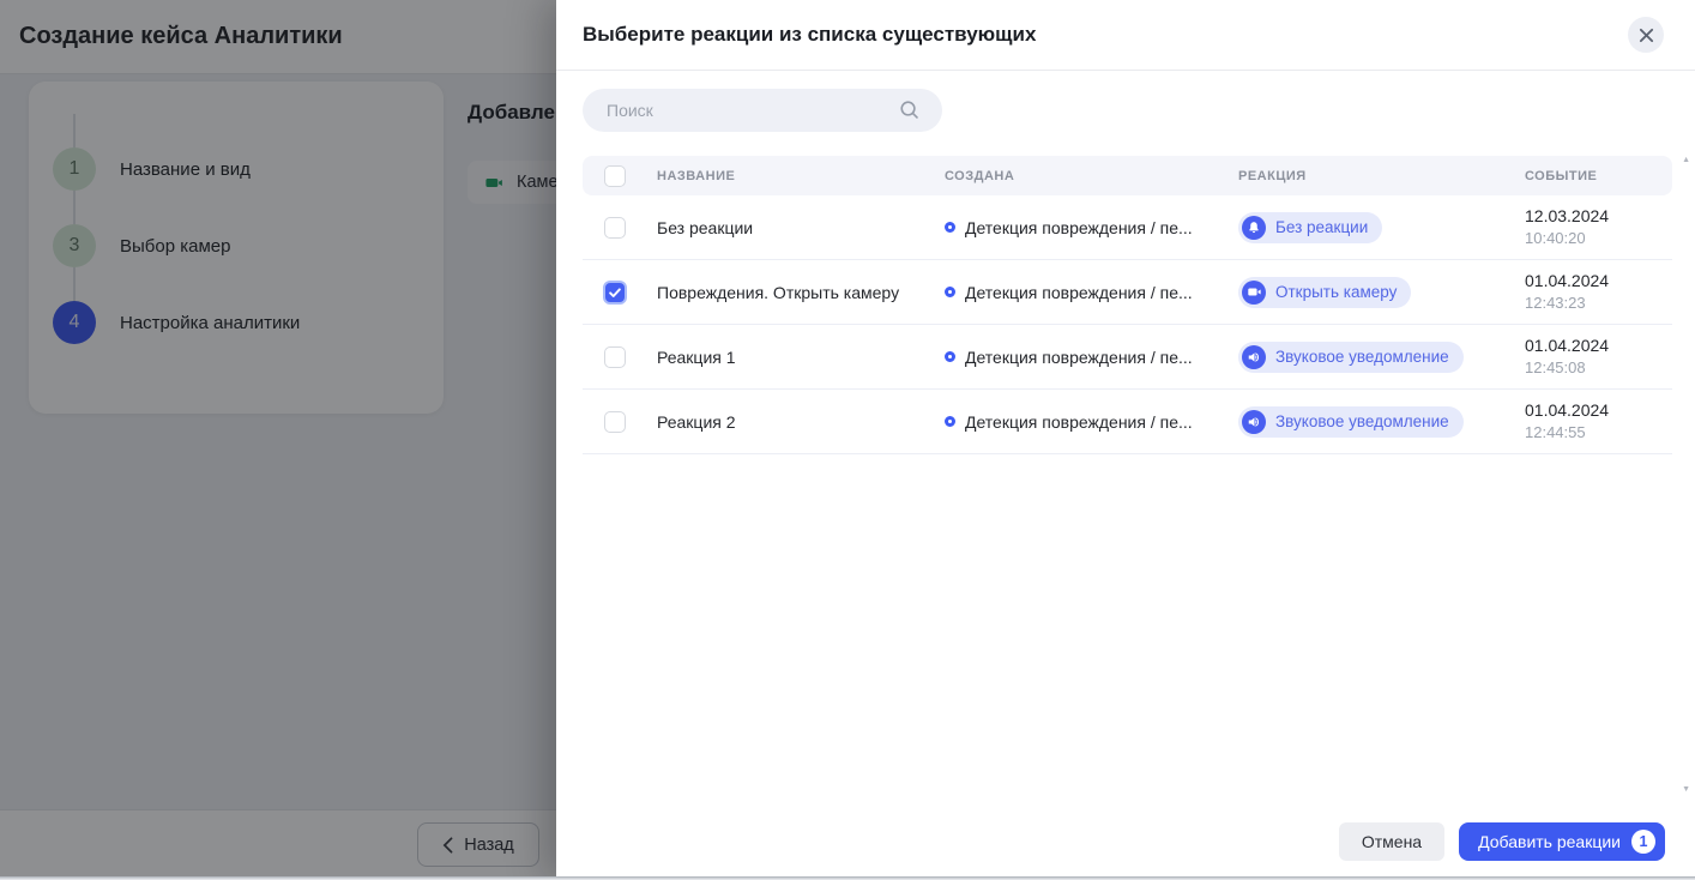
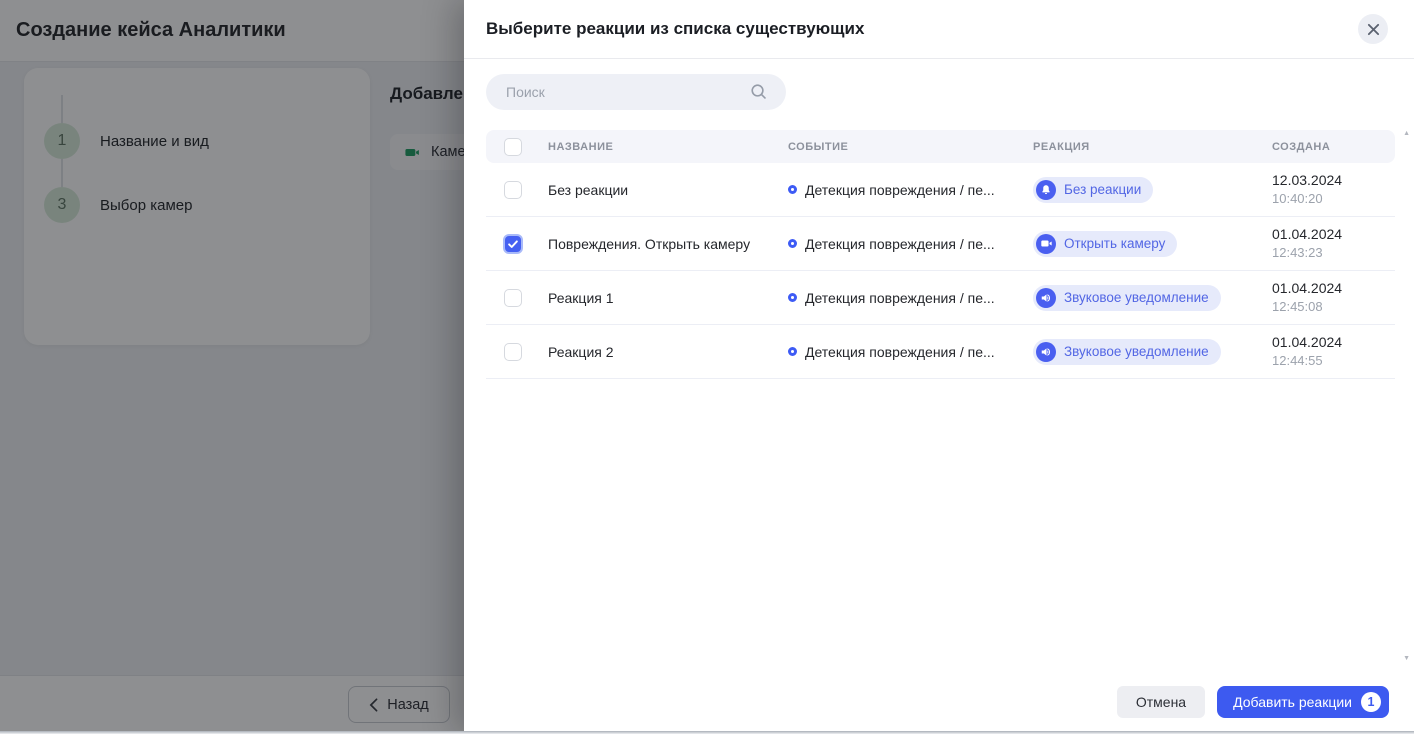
  Создание кейса Аналитики
  1
  Название и вид
  3
  Выбор камер
- 4
- Настройка аналитики
  Добавле
  Каме
  Назад
  Выберите реакции из списка существующих
  Поиск
  НАЗВАНИЕ
- СОЗДАНА
+ СОБЫТИЕ
  РЕАКЦИЯ
- СОБЫТИЕ
+ СОЗДАНА
  Без реакции
  Детекция повреждения / пе...
  Без реакции
  12.03.2024
  10:40:20
  Повреждения. Открыть камеру
  Детекция повреждения / пе...
  Открыть камеру
  01.04.2024
  12:43:23
  Реакция 1
  Детекция повреждения / пе...
  Звуковое уведомление
  01.04.2024
  12:45:08
  Реакция 2
  Детекция повреждения / пе...
  Звуковое уведомление
  01.04.2024
  12:44:55
  Отмена
  Добавить реакции
  1
